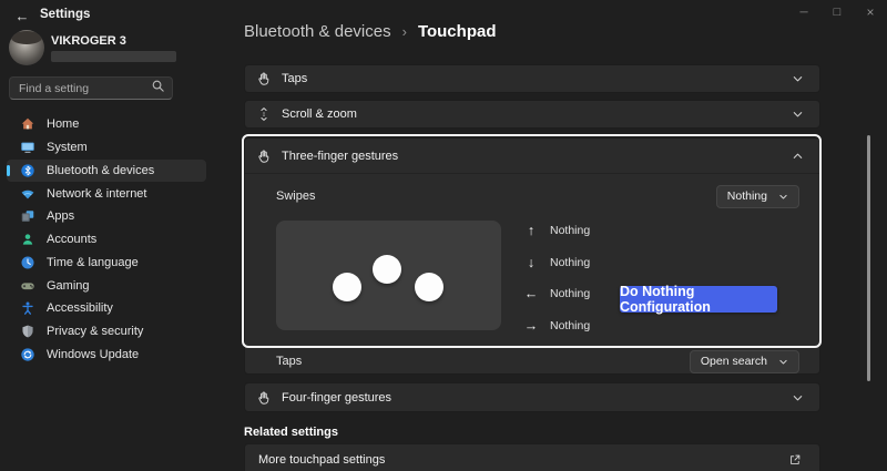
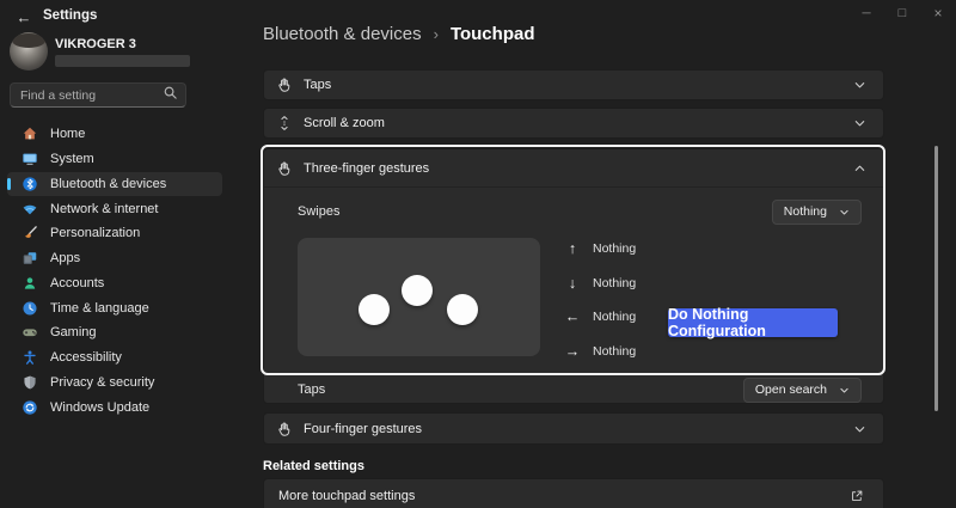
  ←
  Settings
  ─
  □
  ×
  VIKROGER 3
  Find a setting
  Home
  System
  Bluetooth & devices
  Network & internet
+ Personalization
  Apps
  Accounts
  Time & language
  Gaming
  Accessibility
  Privacy & security
  Windows Update
  Bluetooth & devices
  ›
  Touchpad
  Taps
  Scroll & zoom
  Three-finger gestures
  Swipes
  Nothing
  ↑
  Nothing
  ↓
  Nothing
  ←
  Nothing
  →
  Nothing
  Do Nothing Configuration
  Taps
  Open search
  Four-finger gestures
  Related settings
  More touchpad settings
